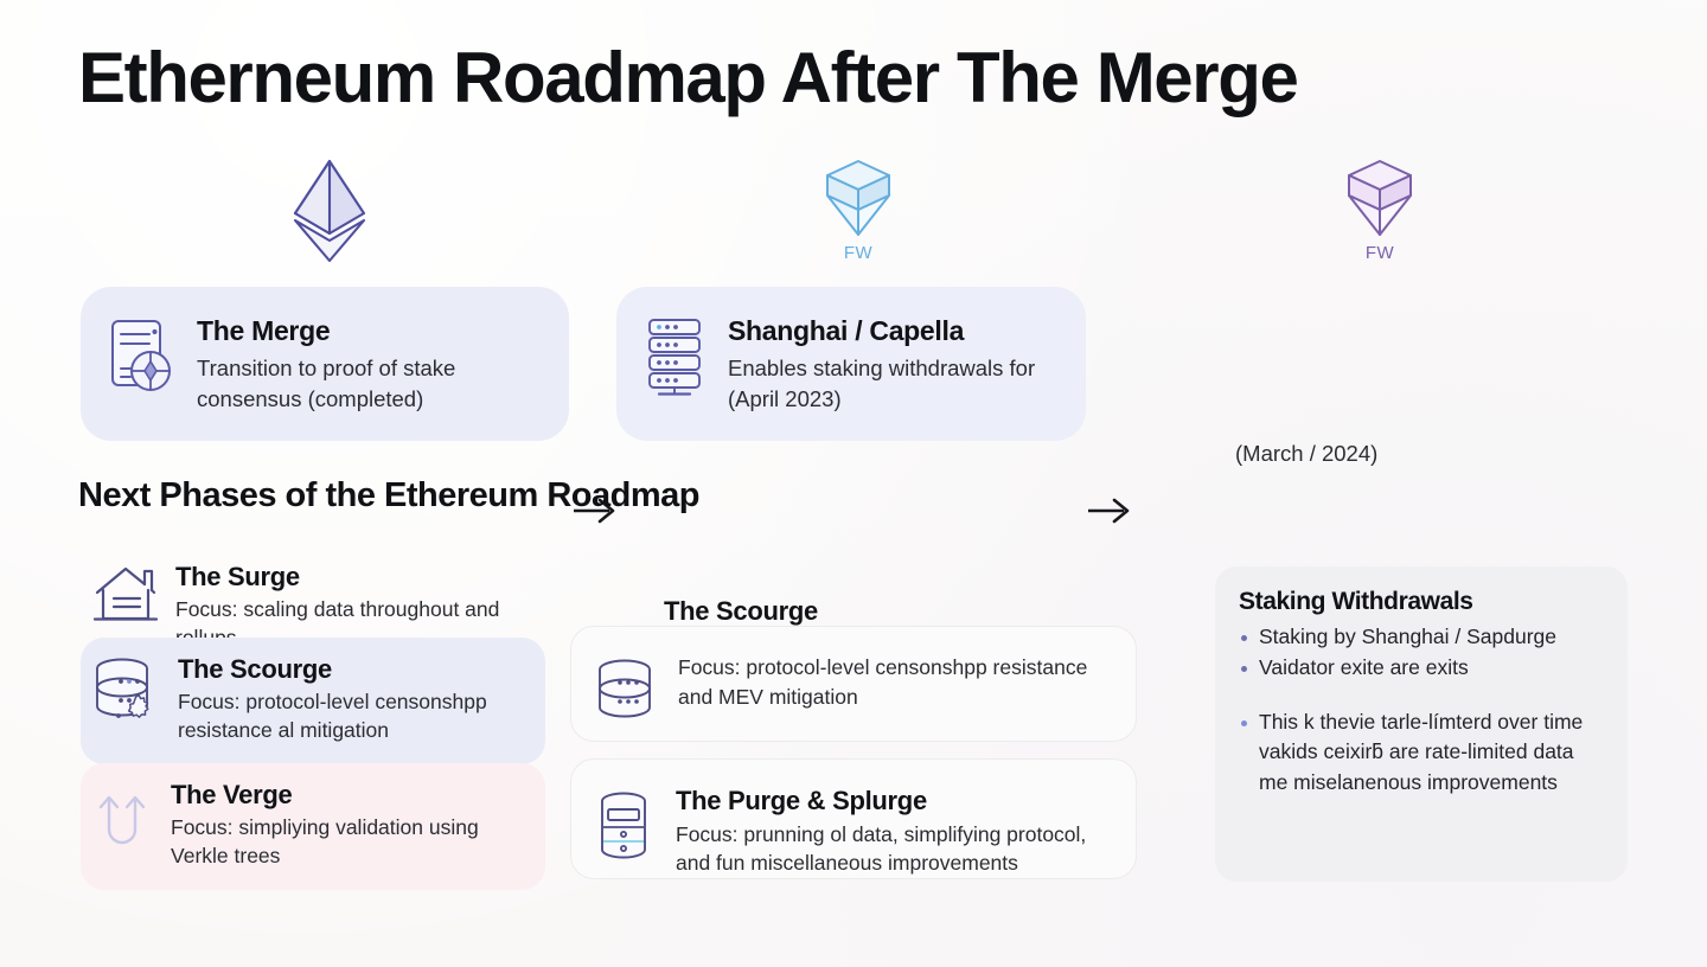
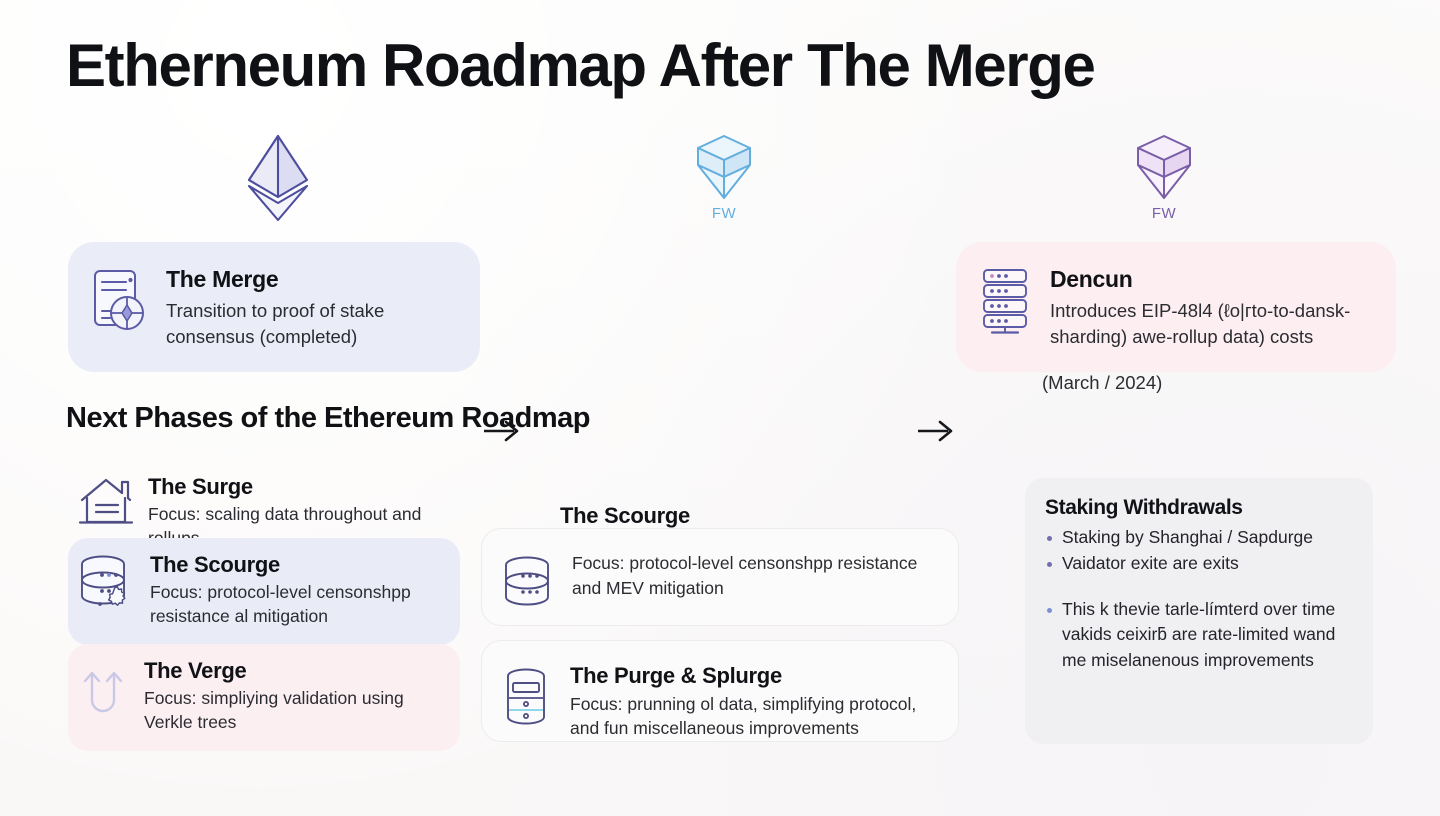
  Etherneum Roadmap After The Merge
  The Merge
  Transition to proof of stake consensus (completed)
  FW
- Shanghai / Capella
- Enables staking withdrawals for (April 2023)
  FW
+ Dencun
+ Introduces EIP-48l4 (ℓo|гto-to-dansk-sharding) awe-rollup data) costs
  (March / 2024)
  Next Phases of the Ethereum Roadmap
  The Surge
  Focus: scaling data throughout and
  The Scourge
  Focus: protocol-level censonshpp resistance al mitigation
  The Verge
  Focus: simpliying validation using Verkle trees
  The Scourge
  Focus: protocol-level censonshpp resistance and MEV mitigation
  The Purge & Splurge
  Focus: prunning ol data, simplifying protocol, and fun miscellaneous improvements
  Staking Withdrawals
  Staking by Shanghai / Sapdurge
  Vaidator exite are exits
- This k thevie tarle-límterd over time vakids ceixirƃ are rate-limited data me miselanenous improvements
+ This k thevie tarle-límterd over time vakids ceixirƃ are rate-limited wand me miselanenous improvements
